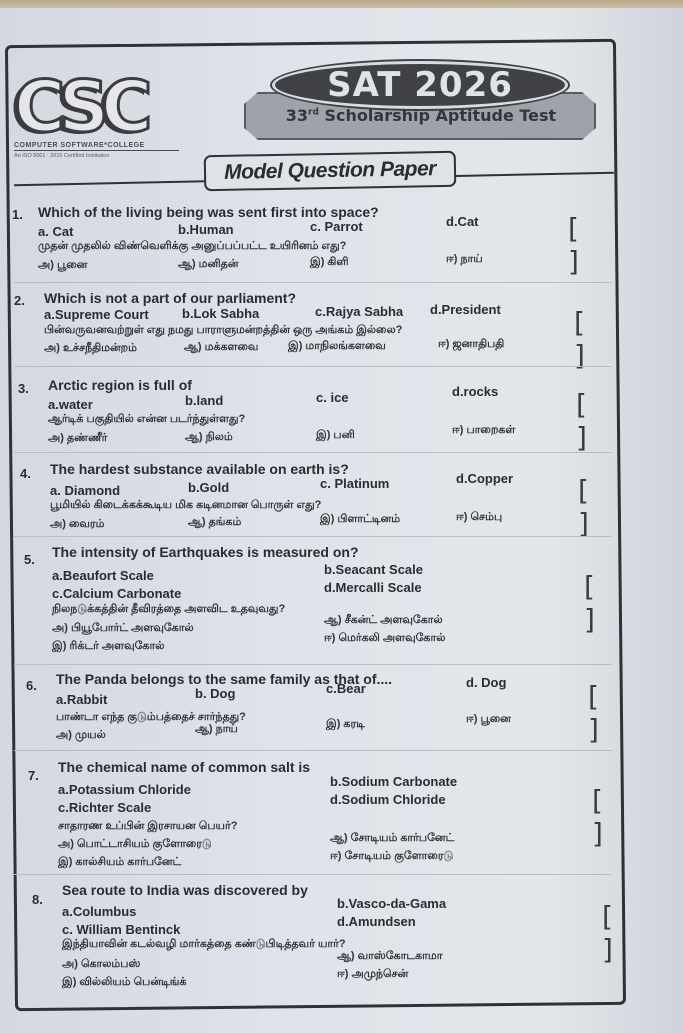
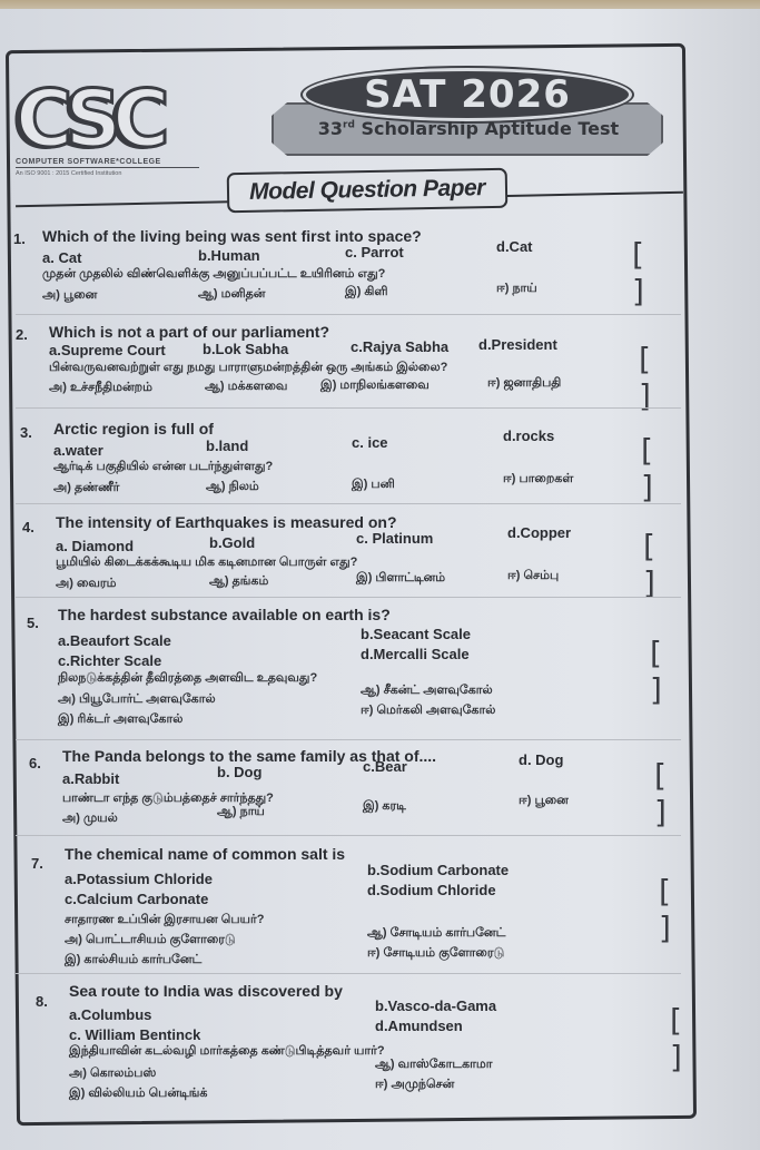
  CSC
  SAT 2026
  33rd Scholarship Aptitude Test
  Model Question Paper
  1.
  Which of the living being was sent first into space?
  a. Cat
  b.Human
  c. Parrot
  d.Cat
  முதன் முதலில் விண்வெளிக்கு அனுப்பப்பட்ட உயிரினம் எது?
  அ) பூனை
  ஆ) மனிதன்
  இ) கிளி
  ஈ) நாய்
  [ ]
  2.
  Which is not a part of our parliament?
  a.Supreme Court
  b.Lok Sabha
  c.Rajya Sabha
  d.President
  பின்வருவனவற்றுள் எது நமது பாராளுமன்றத்தின் ஒரு அங்கம் இல்லை?
  அ) உச்சநீதிமன்றம்
  ஆ) மக்களவை
  இ) மாநிலங்களவை
  ஈ) ஜனாதிபதி
  [ ]
  3.
  Arctic region is full of
  a.water
  b.land
  c. ice
  d.rocks
  ஆர்டிக் பகுதியில் என்ன படர்ந்துள்ளது?
  அ) தண்ணீர்
  ஆ) நிலம்
  இ) பனி
  ஈ) பாறைகள்
  [ ]
  4.
- The hardest substance available on earth is?
+ The intensity of Earthquakes is measured on?
  a. Diamond
  b.Gold
  c. Platinum
  d.Copper
  பூமியில் கிடைக்கக்கூடிய மிக கடினமான பொருள் எது?
  அ) வைரம்
  ஆ) தங்கம்
  இ) பிளாட்டினம்
  ஈ) செம்பு
  [ ]
  5.
- The intensity of Earthquakes is measured on?
+ The hardest substance available on earth is?
  a.Beaufort Scale
  b.Seacant Scale
- c.Calcium Carbonate
+ c.Richter Scale
  d.Mercalli Scale
  நிலநடுக்கத்தின் தீவிரத்தை அளவிட உதவுவது?
  அ) பியூபோர்ட் அளவுகோல்
  ஆ) சீகன்ட் அளவுகோல்
  இ) ரிக்டர் அளவுகோல்
  ஈ) மெர்கலி அளவுகோல்
  [ ]
  6.
  The Panda belongs to the same family as that of....
  a.Rabbit
  b. Dog
  c.Bear
  d. Dog
  பாண்டா எந்த குடும்பத்தைச் சார்ந்தது?
  அ) முயல்
  ஆ) நாய்
  இ) கரடி
  ஈ) பூனை
  [ ]
  7.
  The chemical name of common salt is
  a.Potassium Chloride
  b.Sodium Carbonate
- c.Richter Scale
+ c.Calcium Carbonate
  d.Sodium Chloride
  சாதாரண உப்பின் இரசாயன பெயர்?
  அ) பொட்டாசியம் குளோரைடு
  ஆ) சோடியம் கார்பனேட்
  இ) கால்சியம் கார்பனேட்
  ஈ) சோடியம் குளோரைடு
  [ ]
  8.
  Sea route to India was discovered by
  a.Columbus
  b.Vasco-da-Gama
  c. William Bentinck
  d.Amundsen
  இந்தியாவின் கடல்வழி மார்கத்தை கண்டுபிடித்தவர் யார்?
  அ) கொலம்பஸ்
  ஆ) வாஸ்கோடகாமா
  இ) வில்லியம் பென்டிங்க்
  ஈ) அமுந்சென்
  [ ]
